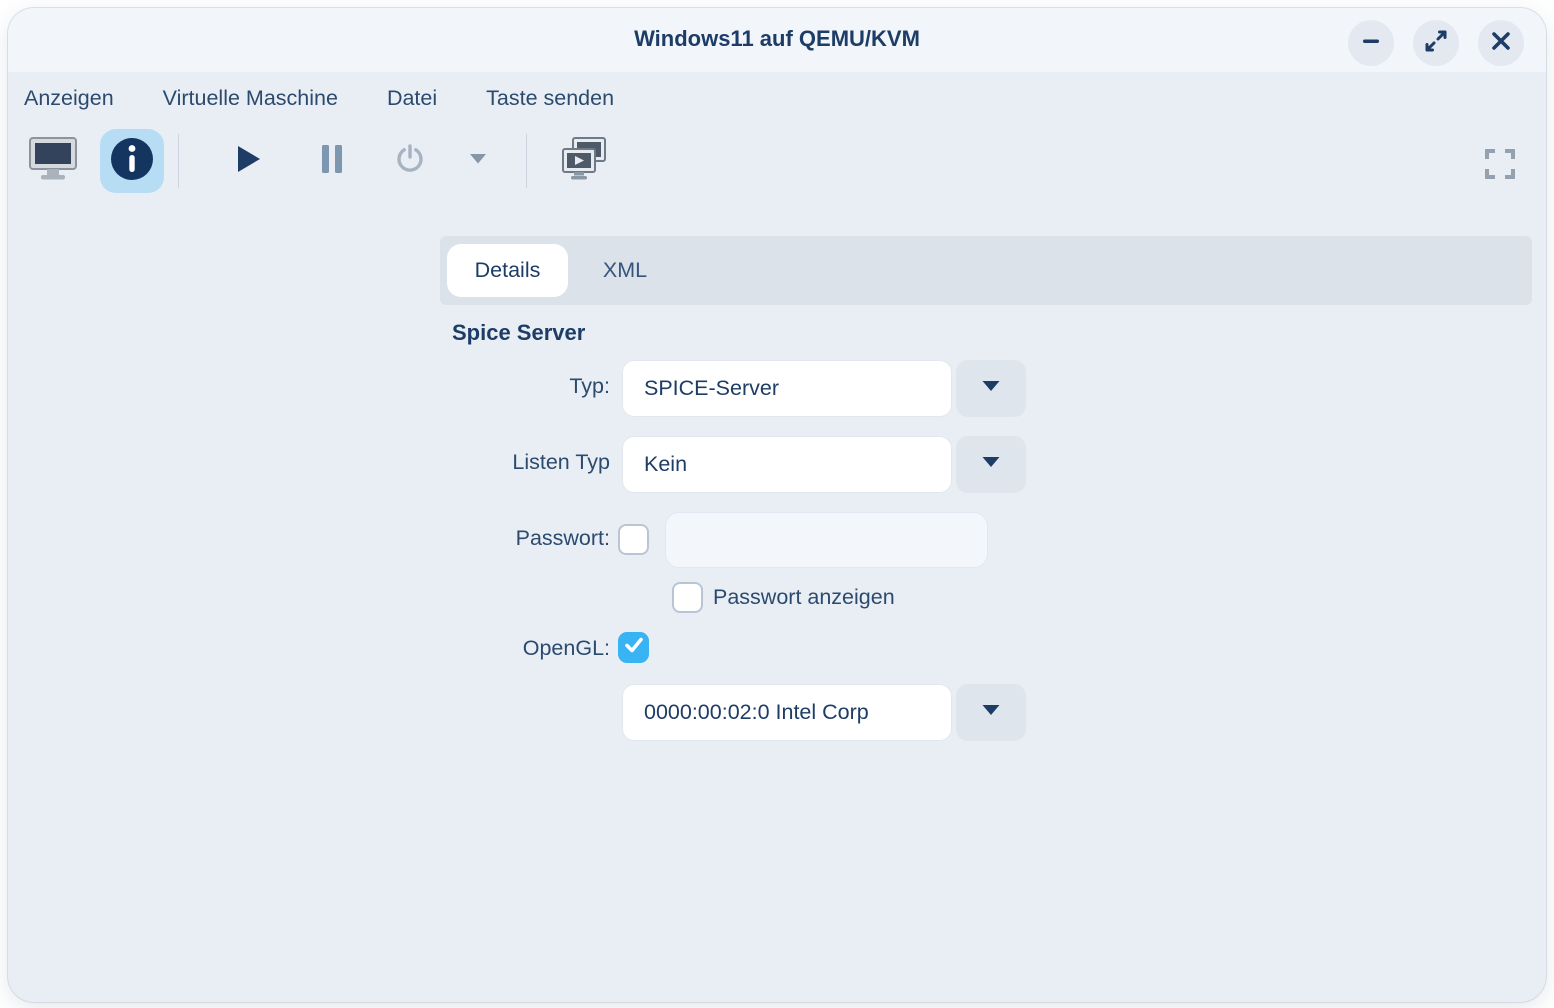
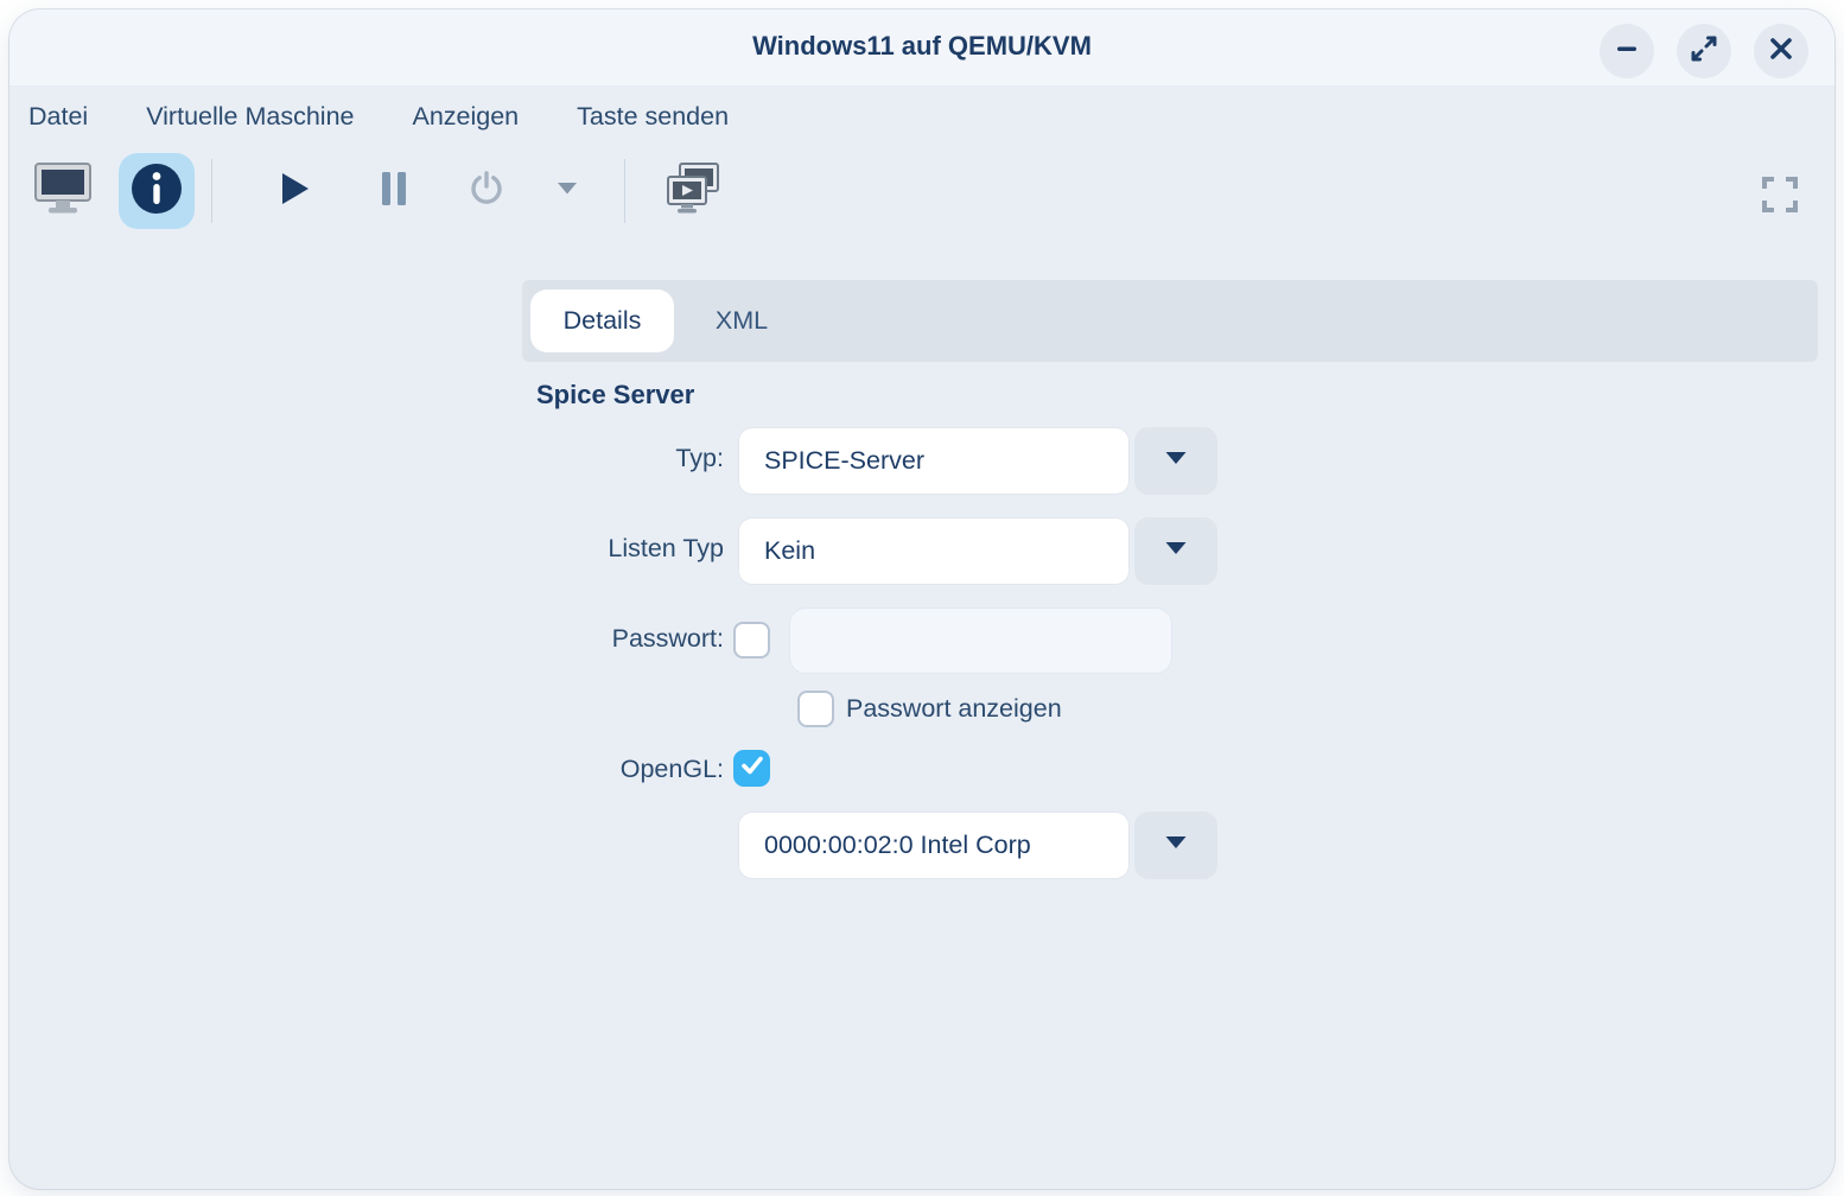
  Windows11 auf QEMU/KVM
- Anzeigen
+ Datei
  Virtuelle Maschine
- Datei
+ Anzeigen
  Taste senden
  Details
  XML
  Spice Server
  Typ:
  SPICE-Server
  Listen Typ
  Kein
  Passwort:
  Passwort anzeigen
  OpenGL:
  0000:00:02:0 Intel Corp
